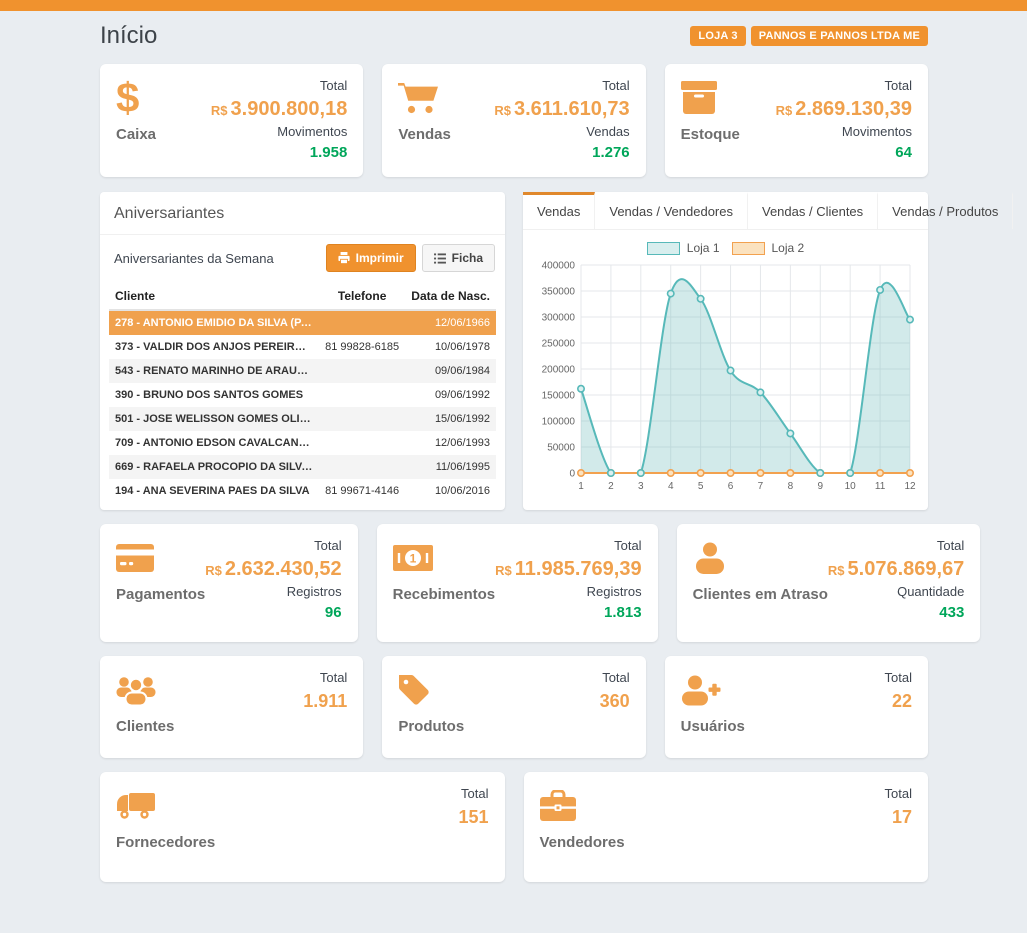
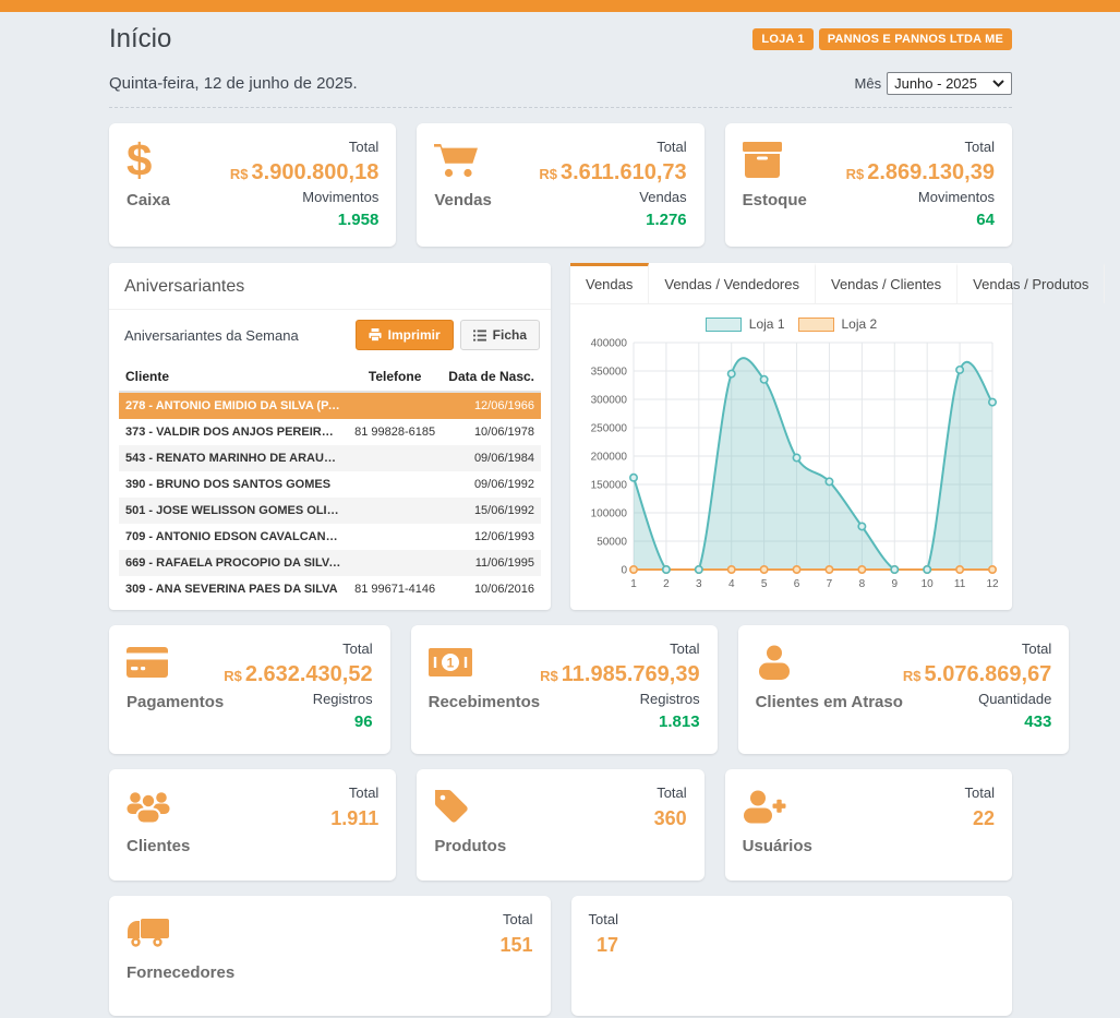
  Início
- LOJA 3
+ LOJA 1
  PANNOS E PANNOS LTDA ME
+ Quinta-feira, 12 de junho de 2025.
+ Mês
+ Junho - 2025
  $
  Caixa
  Total
  R$ 3.900.800,18
  Movimentos
  1.958
  Vendas
  Total
  R$ 3.611.610,73
  Vendas
  1.276
  Estoque
  Total
  R$ 2.869.130,39
  Movimentos
  64
  Aniversariantes
  Aniversariantes da Semana
  Imprimir
  Ficha
  Cliente	Telefone	Data de Nasc.
  278 - ANTONIO EMIDIO DA SILVA (PALE		12/06/1966
  373 - VALDIR DOS ANJOS PEREIRA (A	81 99828-6185	10/06/1978
  543 - RENATO MARINHO DE ARAUJO (		09/06/1984
  390 - BRUNO DOS SANTOS GOMES		09/06/1992
  501 - JOSE WELISSON GOMES OLIVEI		15/06/1992
  709 - ANTONIO EDSON CAVALCANTE		12/06/1993
  669 - RAFAELA PROCOPIO DA SILVA C		11/06/1995
- 194 - ANA SEVERINA PAES DA SILVA	81 99671-4146	10/06/2016
+ 309 - ANA SEVERINA PAES DA SILVA	81 99671-4146	10/06/2016
  Vendas
  Vendas / Vendedores
  Vendas / Clientes
  Vendas / Produtos
  Loja 1
  Loja 2
  0
  50000
  100000
  150000
  200000
  250000
  300000
  350000
  400000
  1
  2
  3
  4
  5
  6
  7
  8
  9
  10
  11
  12
  Pagamentos
  Total
  R$ 2.632.430,52
  Registros
  96
  1
  Recebimentos
  Total
  R$ 11.985.769,39
  Registros
  1.813
  Clientes em Atraso
  Total
  R$ 5.076.869,67
  Quantidade
  433
  Clientes
  Total
  1.911
  Produtos
  Total
  360
  Usuários
  Total
  22
  Fornecedores
  Total
  151
- Vendedores
  Total
  17
